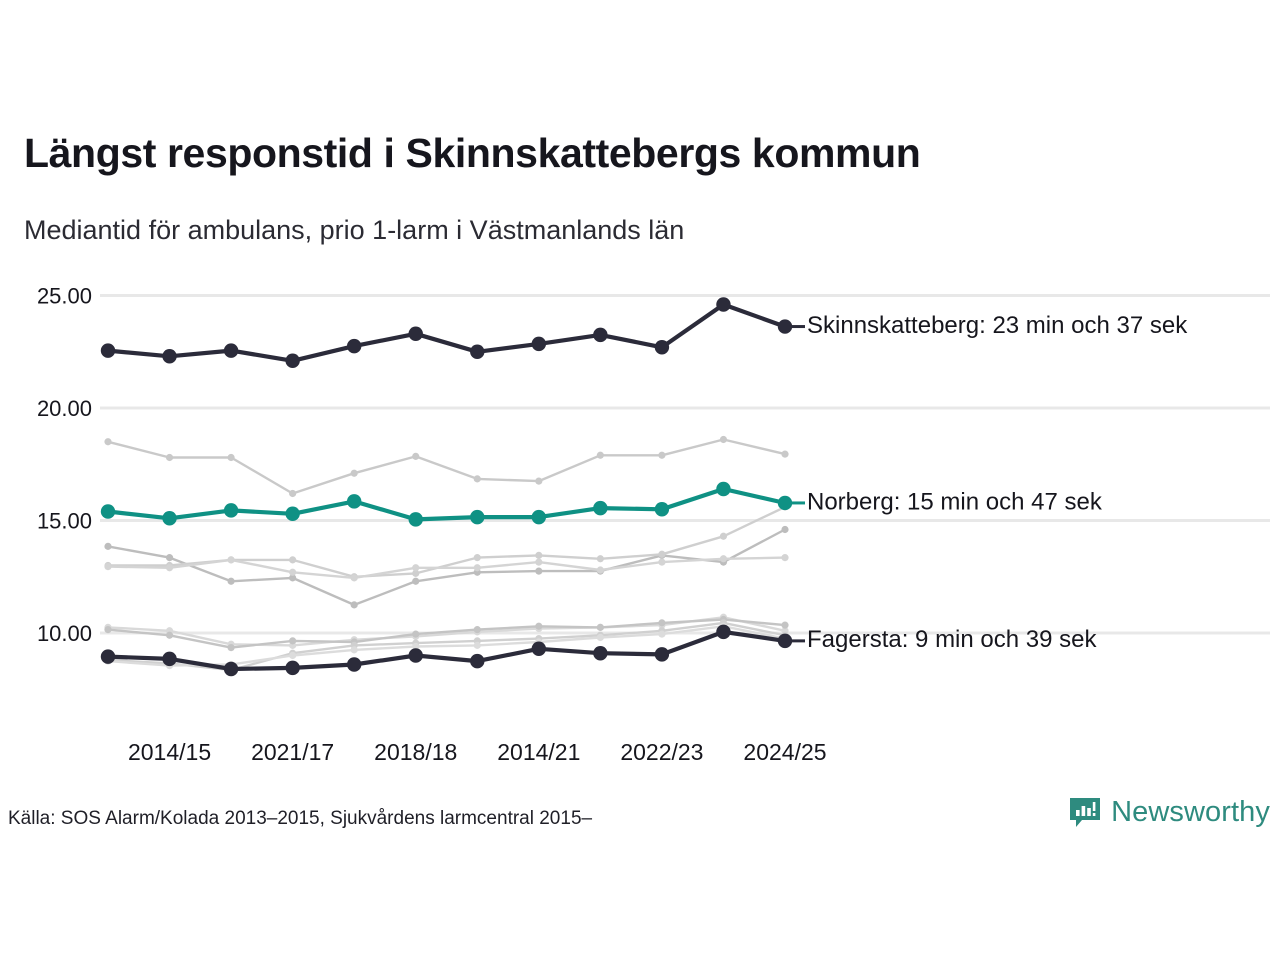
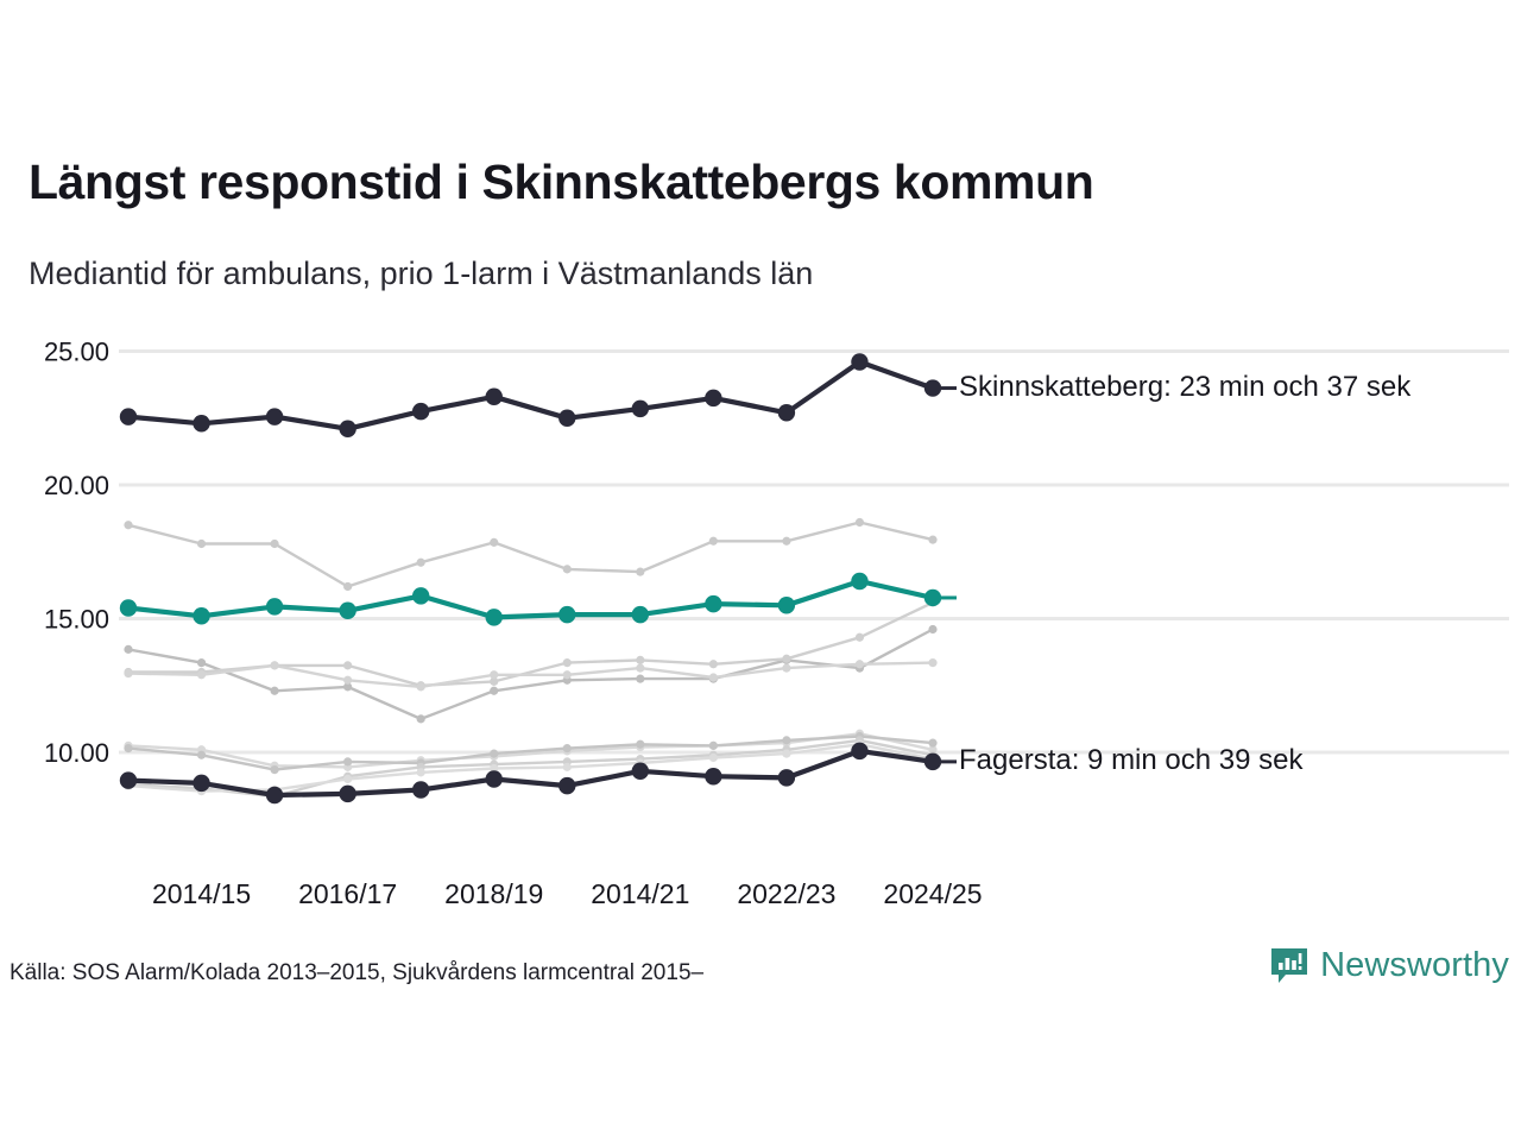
  Längst responstid i Skinnskattebergs kommun
  Mediantid för ambulans, prio 1-larm i Västmanlands län
  10.00
  15.00
  20.00
  25.00
  Skinnskatteberg: 23 min och 37 sek
- Norberg: 15 min och 47 sek
  Fagersta: 9 min och 39 sek
  2014/15
- 2021/17
+ 2016/17
- 2018/18
+ 2018/19
  2014/21
  2022/23
  2024/25
  Källa: SOS Alarm/Kolada 2013–2015, Sjukvårdens larmcentral 2015–
  Newsworthy
